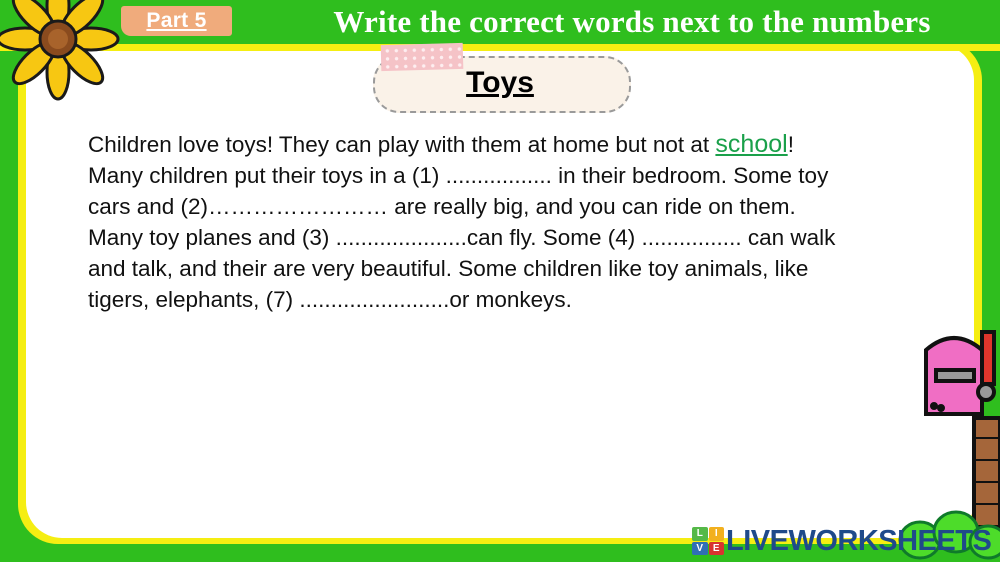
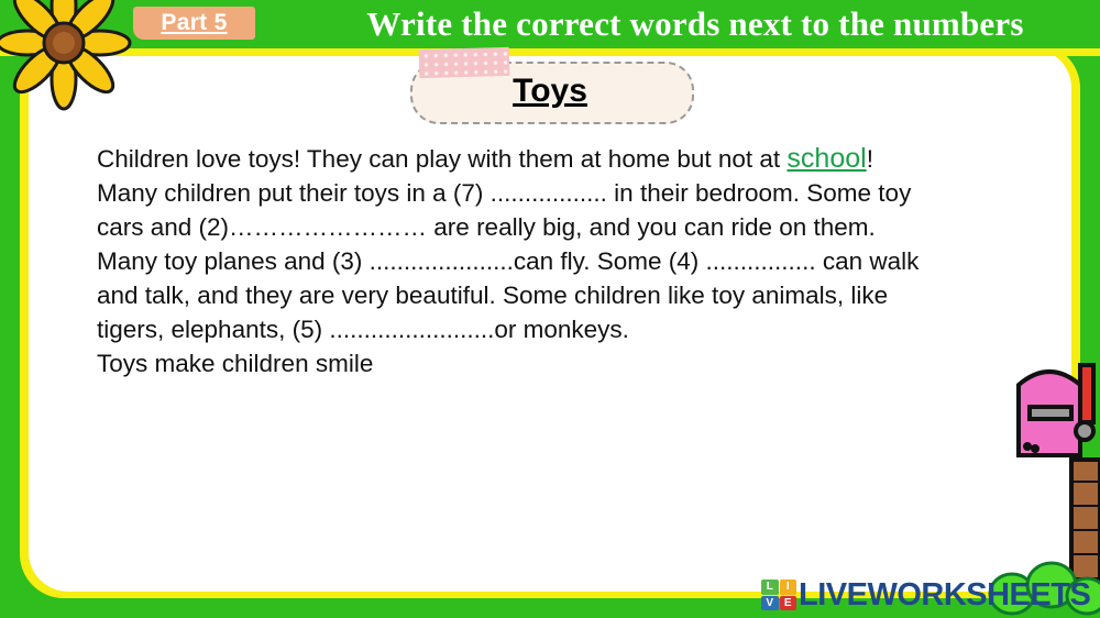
  Part 5
  Write the correct words next to the numbers
  Toys
  Children love toys! They can play with them at home but not at school!
- Many children put their toys in a (1) ................. in their bedroom. Some toy
+ Many children put their toys in a (7) ................. in their bedroom. Some toy
  cars and (2)…………………… are really big, and you can ride on them.
  Many toy planes and (3) .....................can fly. Some (4) ................ can walk
- and talk, and their are very beautiful. Some children like toy animals, like
+ and talk, and they are very beautiful. Some children like toy animals, like
- tigers, elephants, (7) ........................or monkeys.
+ tigers, elephants, (5) ........................or monkeys.
+ Toys make children smile
  L
  I
  V
  E
  LIVEWORKSHEETS
